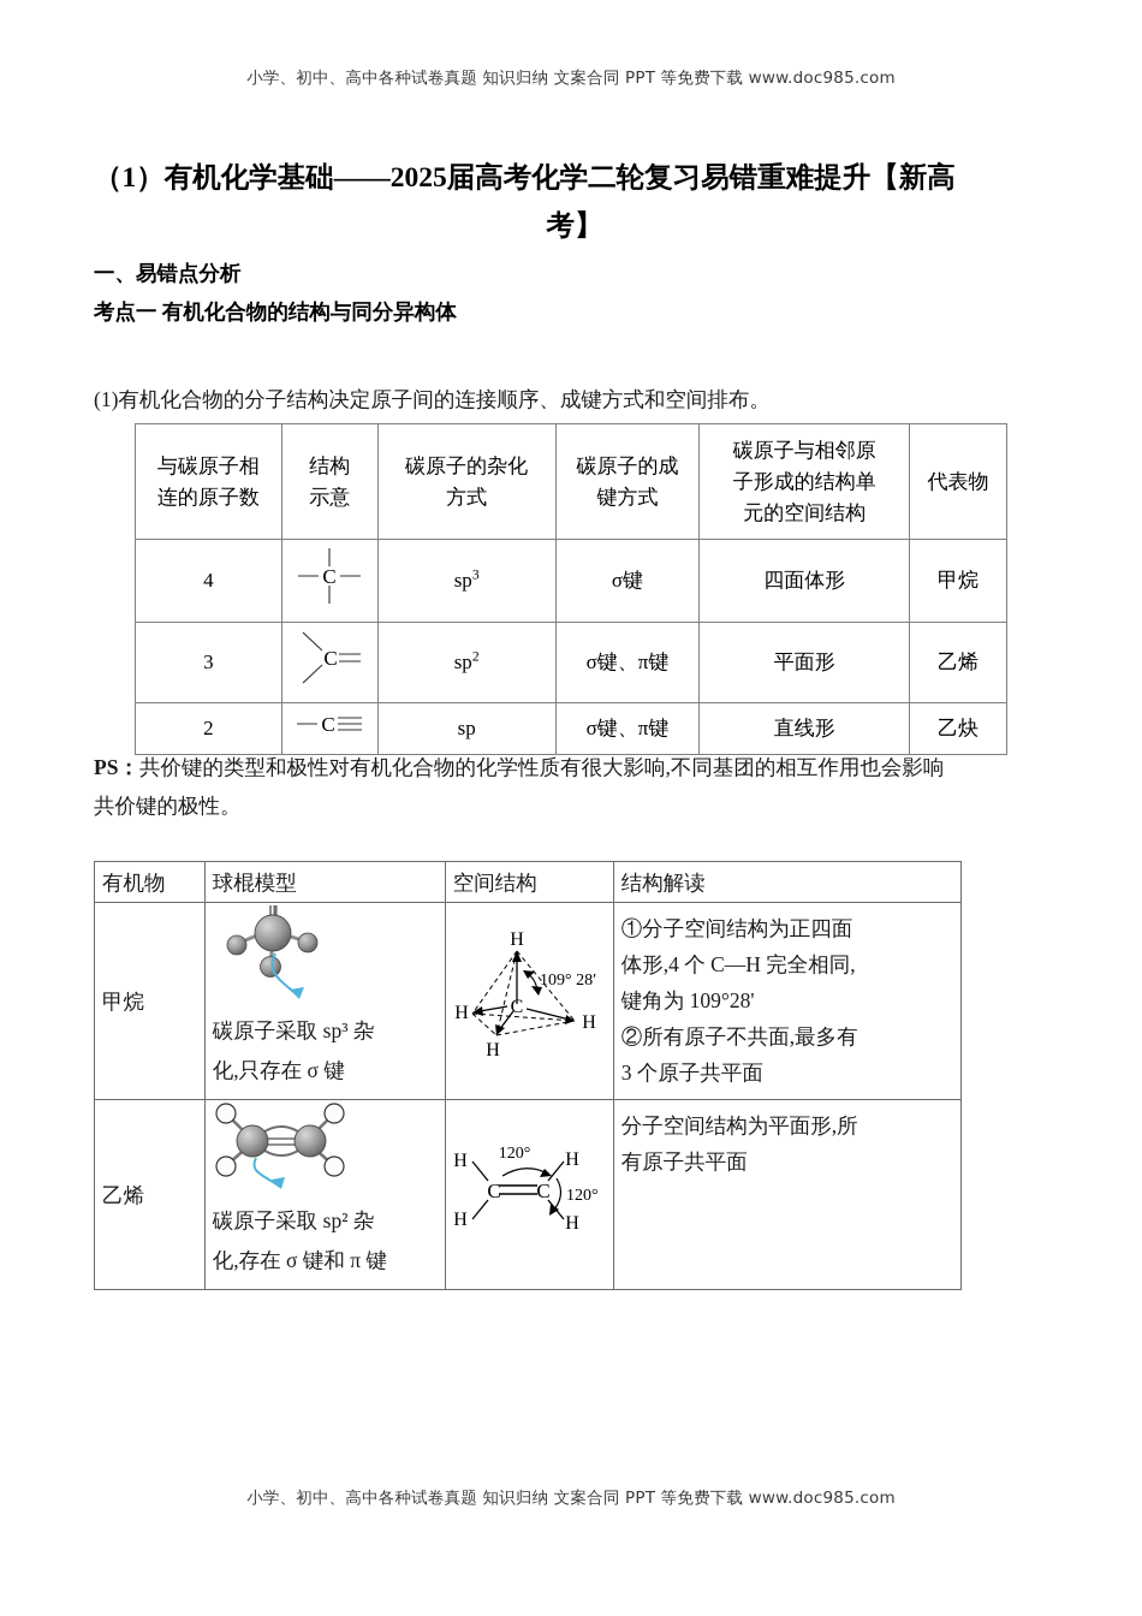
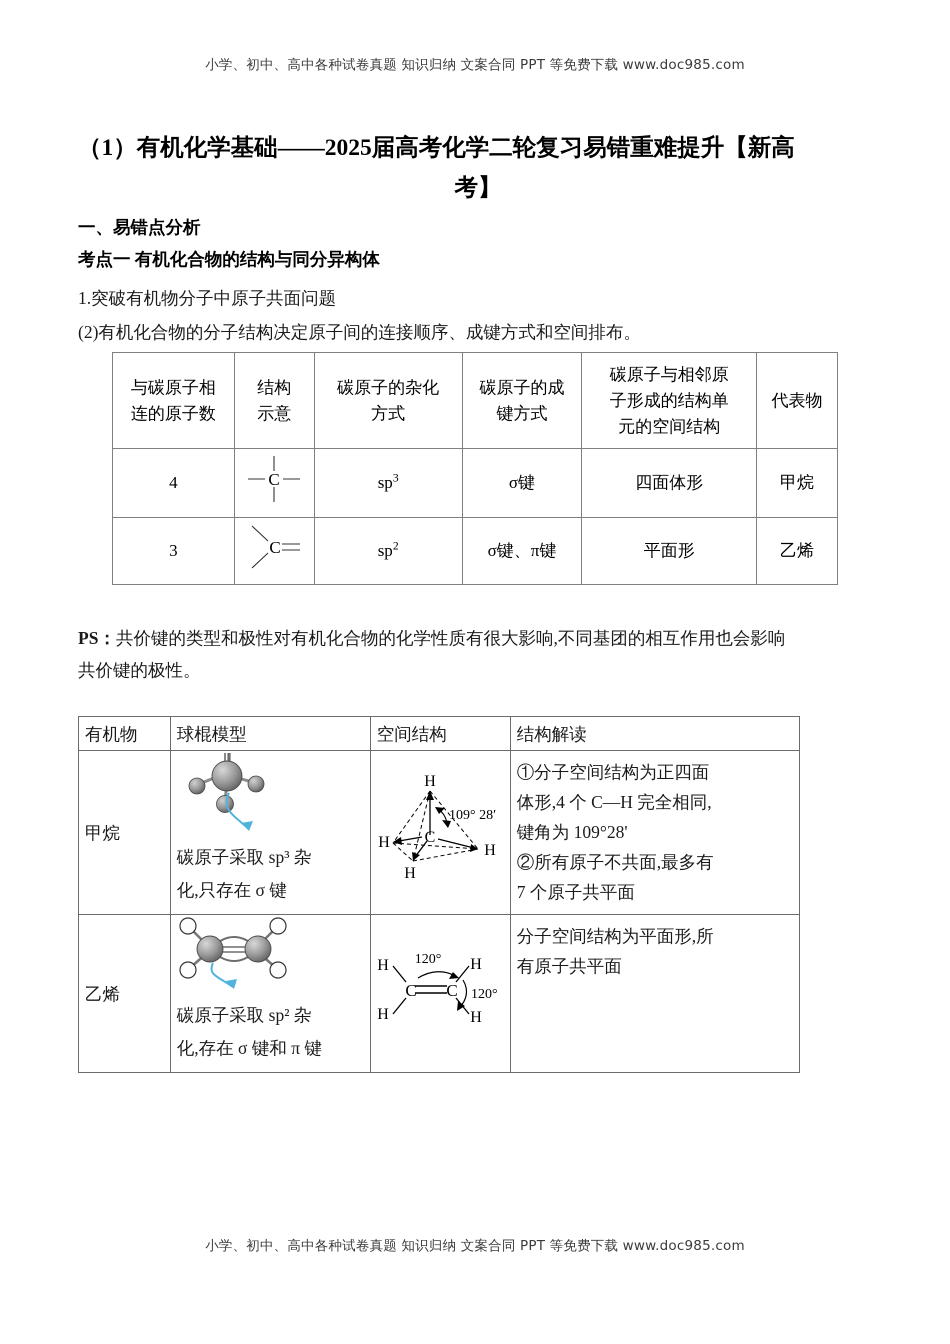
  小学、初中、高中各种试卷真题 知识归纳 文案合同 PPT 等免费下载 www.doc985.com
  （1）有机化学基础——2025届高考化学二轮复习易错重难提升【新高
  考】
  一、易错点分析
  考点一 有机化合物的结构与同分异构体
+ 1.突破有机物分子中原子共面问题
- (1)有机化合物的分子结构决定原子间的连接顺序、成键方式和空间排布。
+ (2)有机化合物的分子结构决定原子间的连接顺序、成键方式和空间排布。
  与碳原子相 连的原子数	结构 示意	碳原子的杂化 方式	碳原子的成 键方式	碳原子与相邻原 子形成的结构单 元的空间结构	代表物
  4	C	sp3	σ键	四面体形	甲烷
  3	C	sp2	σ键、π键	平面形	乙烯
- 2	C	sp	σ键、π键	直线形	乙炔
  PS：共价键的类型和极性对有机化合物的化学性质有很大影响,不同基团的相互作用也会影响
  共价键的极性。
  有机物	球棍模型	空间结构	结构解读
- 甲烷	碳原子采取 sp³ 杂 化,只存在 σ 键	H H H H C 109° 28′	①分子空间结构为正四面 体形,4 个 C—H 完全相同, 键角为 109°28' ②所有原子不共面,最多有 3 个原子共平面
+ 甲烷	碳原子采取 sp³ 杂 化,只存在 σ 键	H H H H C 109° 28′	①分子空间结构为正四面 体形,4 个 C—H 完全相同, 键角为 109°28' ②所有原子不共面,最多有 7 个原子共平面
  乙烯	碳原子采取 sp² 杂 化,存在 σ 键和 π 键	H H H H C C 120° 120°	分子空间结构为平面形,所 有原子共平面
  小学、初中、高中各种试卷真题 知识归纳 文案合同 PPT 等免费下载 www.doc985.com
